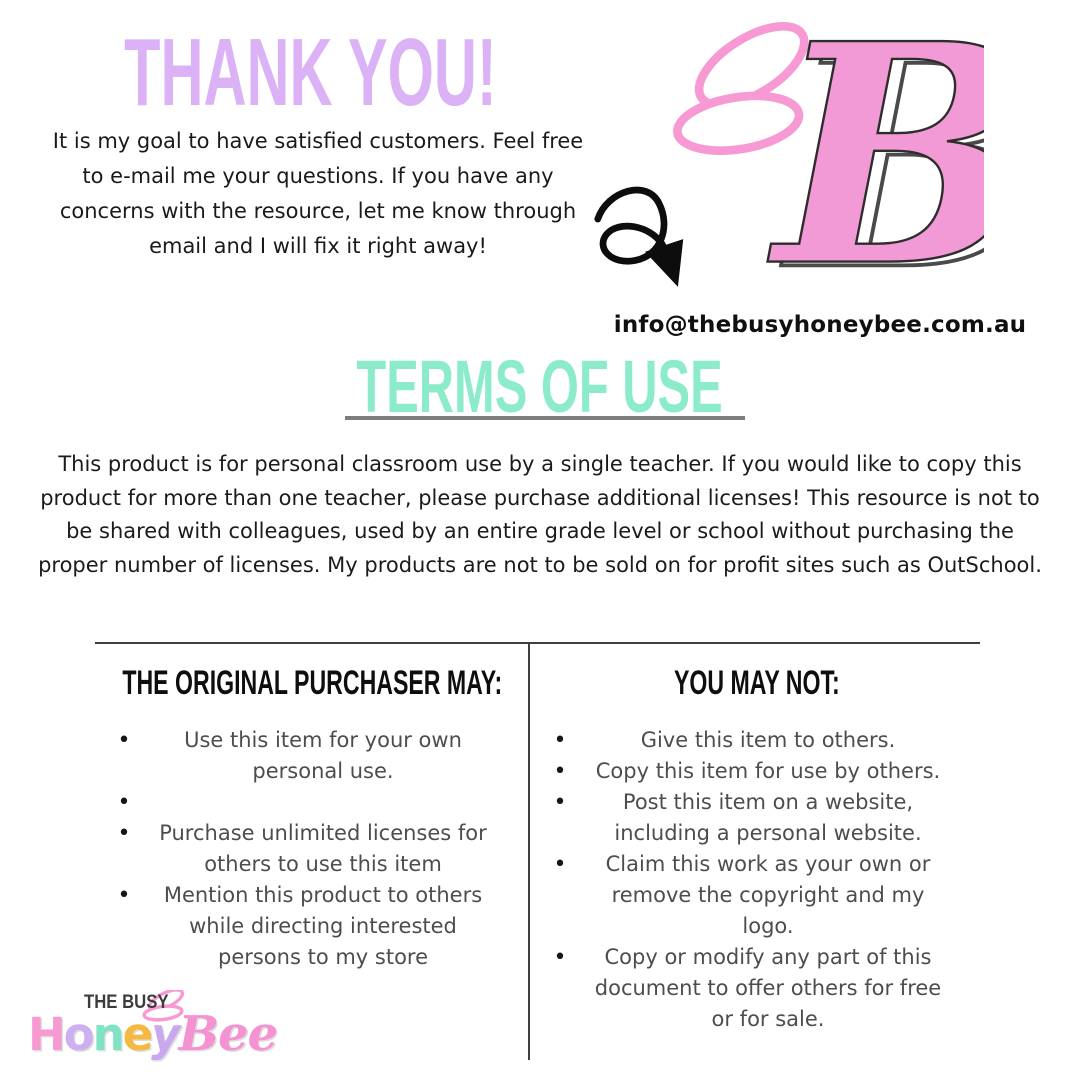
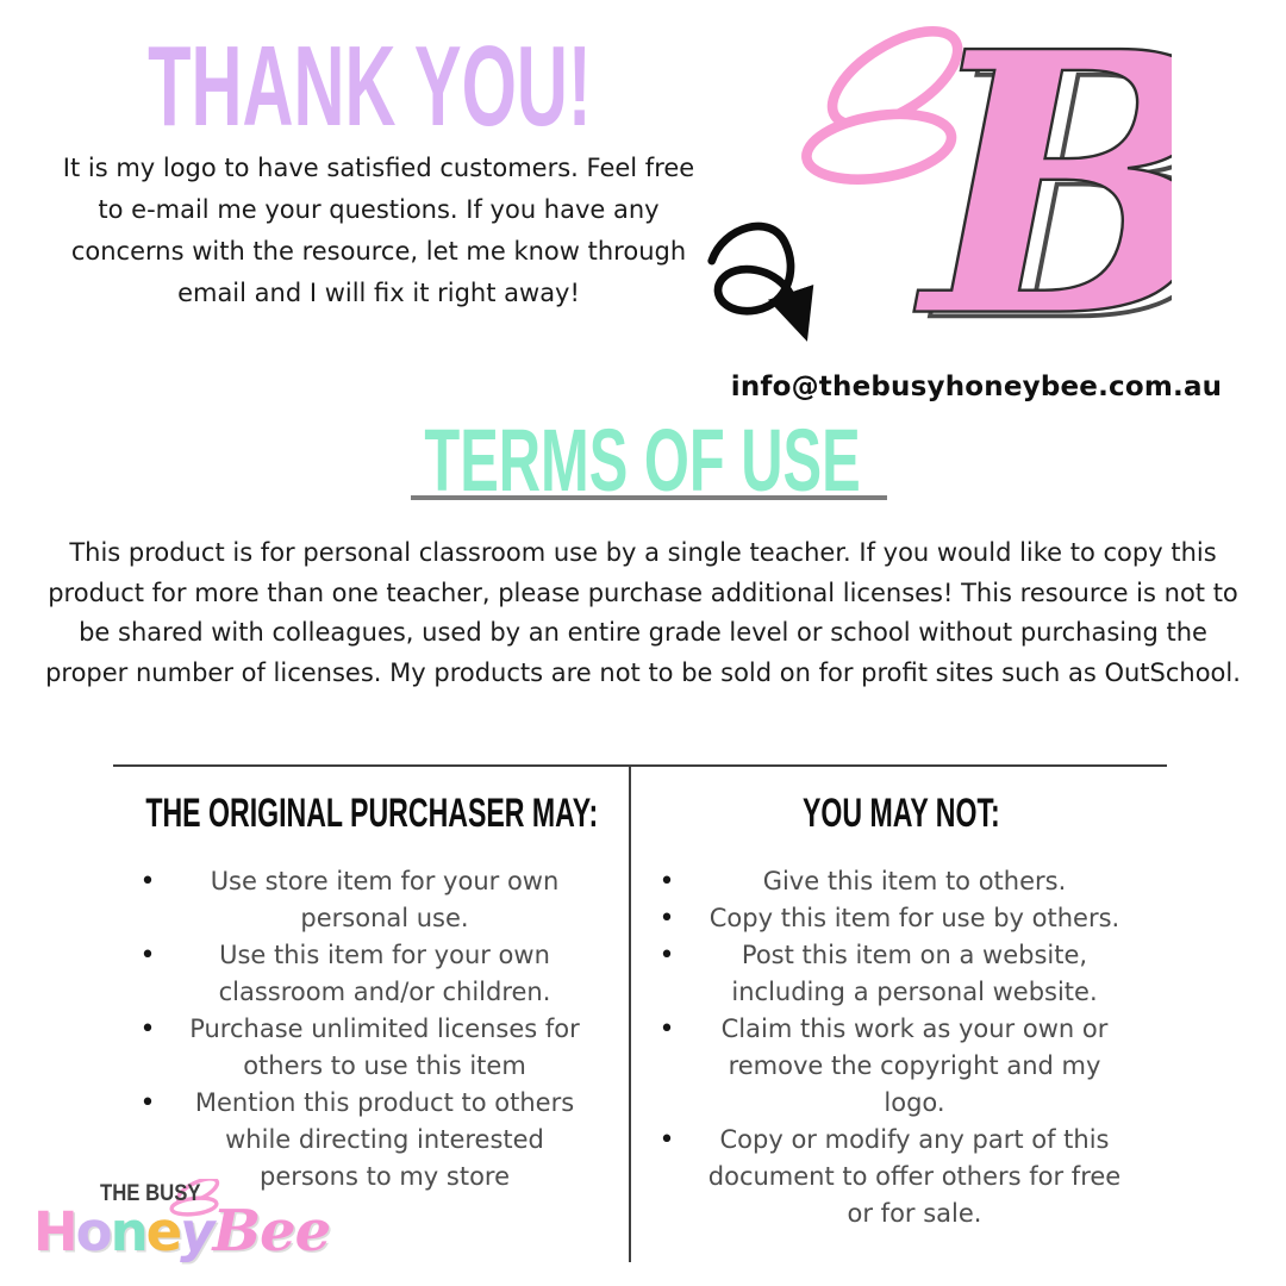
  THANK YOU!
- It is my goal to have satisfied customers. Feel free to e-mail me your questions. If you have any concerns with the resource, let me know through email and I will fix it right away!
+ It is my logo to have satisfied customers. Feel free to e-mail me your questions. If you have any concerns with the resource, let me know through email and I will fix it right away!
  B
  info@thebusyhoneybee.com.au
  TERMS OF USE
  This product is for personal classroom use by a single teacher. If you would like to copy this product for more than one teacher, please purchase additional licenses! This resource is not to be shared with colleagues, used by an entire grade level or school without purchasing the proper number of licenses. My products are not to be sold on for profit sites such as OutSchool.
  THE ORIGINAL PURCHASER MAY:
  •
- Use this item for your own personal use.
+ Use store item for your own personal use.
  •
+ Use this item for your own classroom and/or children.
  •
  Purchase unlimited licenses for others to use this item
  •
  Mention this product to others while directing interested persons to my store
  YOU MAY NOT:
  •
  Give this item to others.
  •
  Copy this item for use by others.
  •
  Post this item on a website, including a personal website.
  •
  Claim this work as your own or remove the copyright and my logo.
  •
  Copy or modify any part of this document to offer others for free or for sale.
  THE BUSY
  HoneyBee
